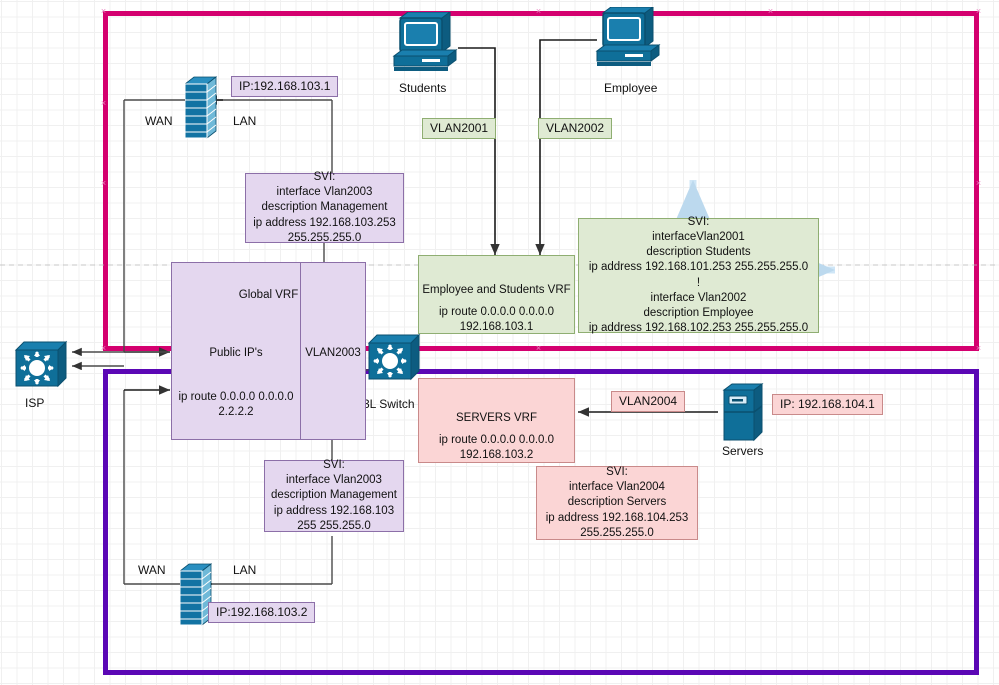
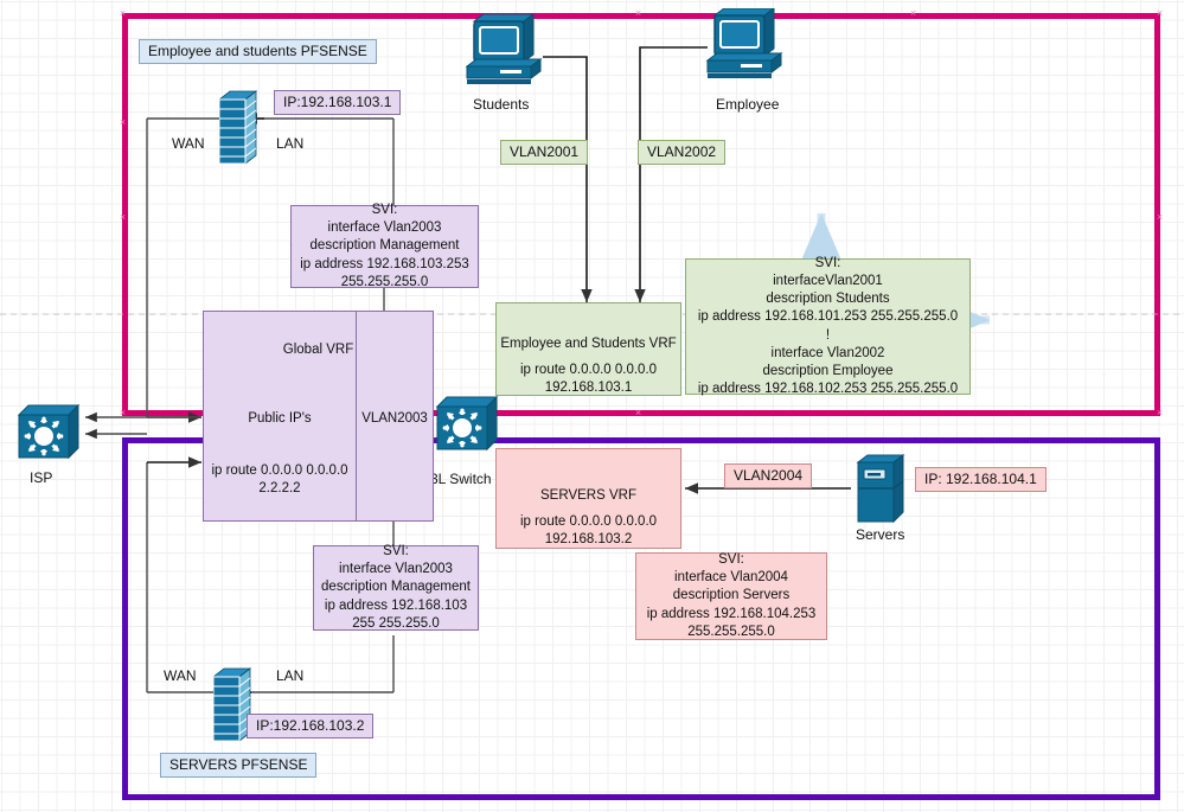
  ×
  ×
  ×
  ×
  ×
  ×
  ×
  ×
  ×
  ×
  ISP
  3L Switch
  Students
  Employee
  Servers
+ Employee and students PFSENSE
+ SERVERS PFSENSE
  IP:192.168.103.1
  IP:192.168.103.2
  IP: 192.168.104.1
  VLAN2001
  VLAN2002
  VLAN2004
  WAN
  LAN
  WAN
  LAN
  SVI:
  interface Vlan2003
  description Management
  ip address 192.168.103.253
  255.255.255.0
  SVI:
  interfaceVlan2001
  description Students
  ip address 192.168.101.253 255.255.255.0
  !
  interface Vlan2002
  description Employee
  ip address 192.168.102.253 255.255.255.0
  SVI:
  interface Vlan2003
  description Management
  ip address 192.168.103
  255 255.255.0
  SVI:
  interface Vlan2004
  description Servers
  ip address 192.168.104.253
  255.255.255.0
  Global VRF
  Public IP's
  VLAN2003
  ip route 0.0.0.0 0.0.0.0
  2.2.2.2
  Employee and Students VRF
  ip route 0.0.0.0 0.0.0.0
  192.168.103.1
  SERVERS VRF
  ip route 0.0.0.0 0.0.0.0
  192.168.103.2
